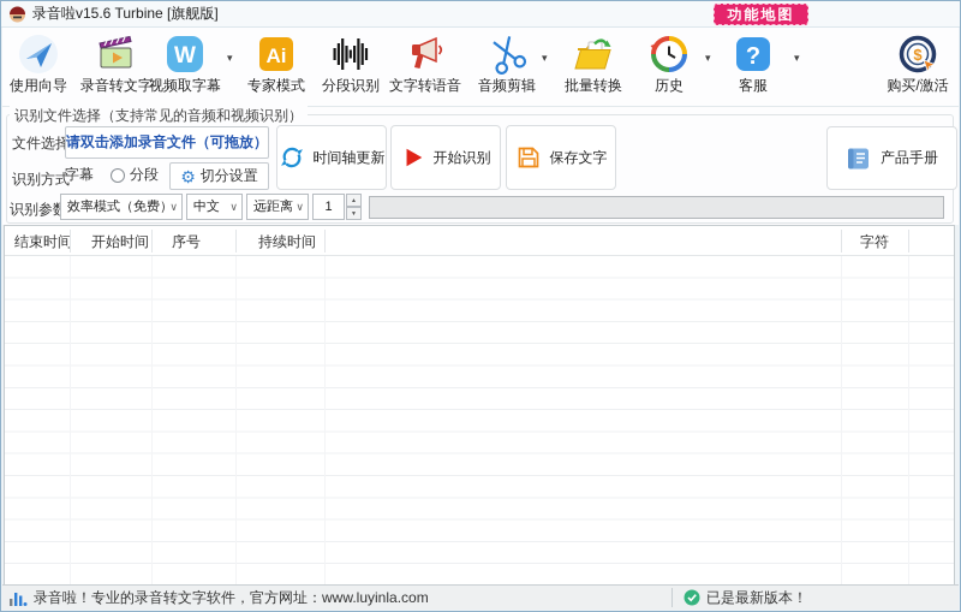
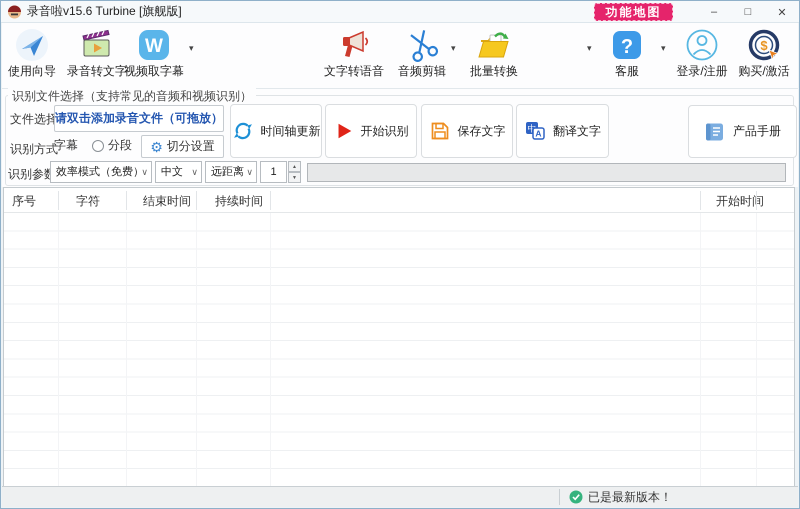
  录音啦v15.6 Turbine [旗舰版]
  功能地图
+ –
+ □
+ ✕
  使用向导
  录音转文字
  W
  视频取字幕
  ▾
- Ai
- 专家模式
- 分段识别
  文字转语音
  音频剪辑
  ▾
  批量转换
- 历史
  ▾
  ?
  客服
  ▾
+ 登录/注册
  $
  购买/激活
  识别文件选择（支持常见的音频和视频识别）
  文件选择
  请双击添加录音文件（可拖放）
  识别方式
  字幕
  分段
  ⚙
  切分设置
  时间轴更新
  开始识别
  保存文字
+ 中
+ A
+ 翻译文字
  产品手册
  识别参
  效率模式（免费）
  ∨
  中文
  ∨
  远距离
  ∨
  1
- 结束时间
+ 序号
- 开始时间
+ 字符
- 序号
+ 结束时间
  持续时间
- 字符
+ 开始时间
- 录音啦！专业的录音转文字软件，官方网址：www.luyinla.com
  已是最新版本！
